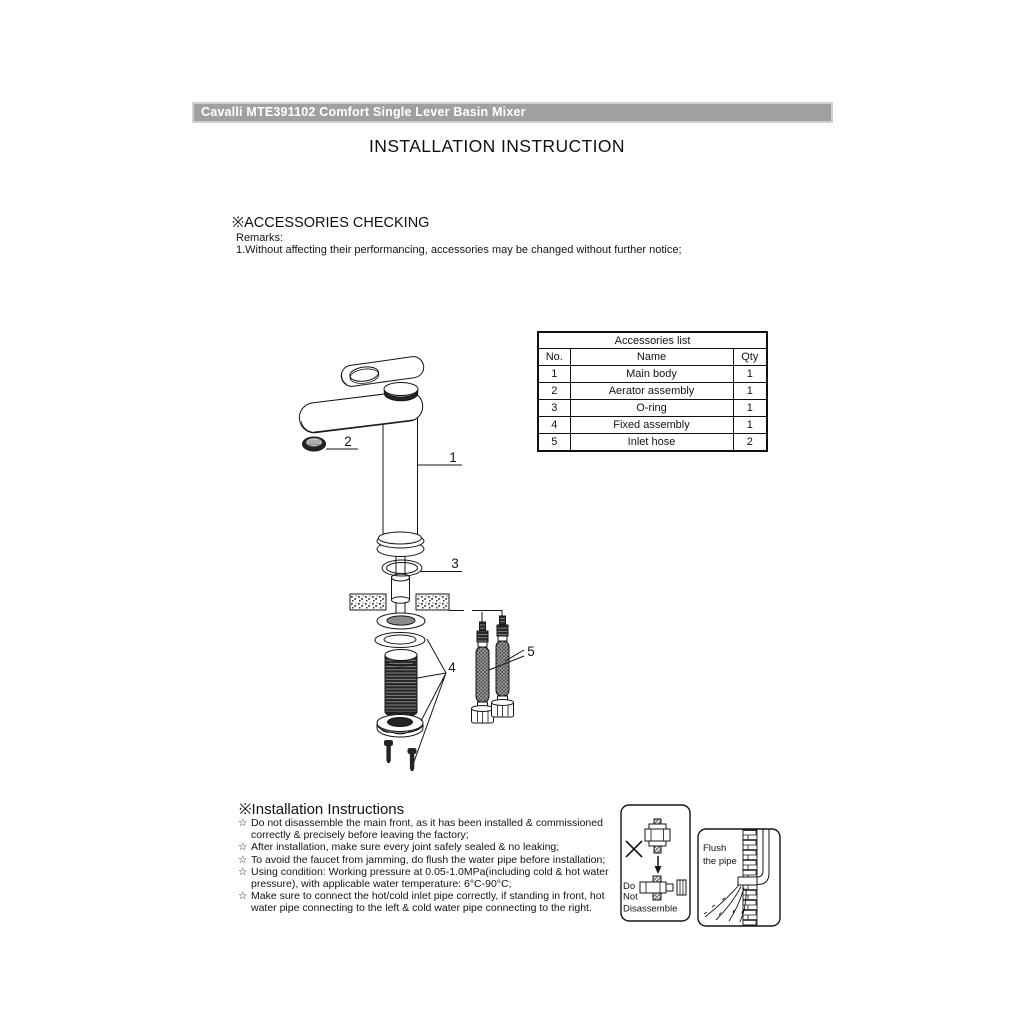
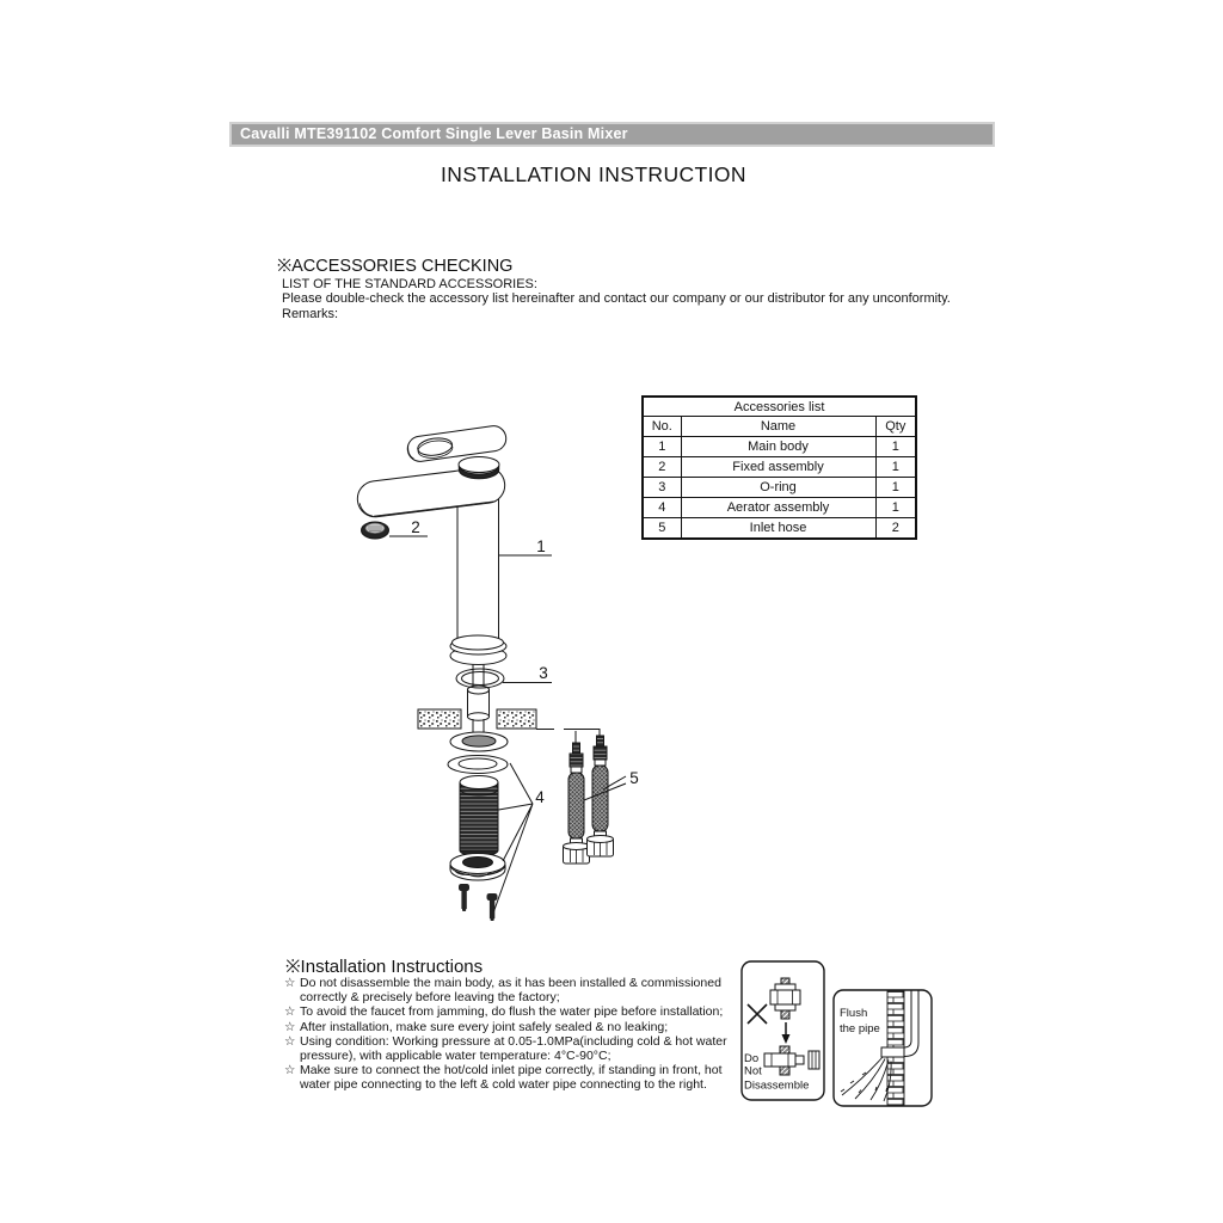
  Cavalli MTE391102 Comfort Single Lever Basin Mixer
  INSTALLATION INSTRUCTION
  ※ACCESSORIES CHECKING
+ LIST OF THE STANDARD ACCESSORIES:
+ Please double-check the accessory list hereinafter and contact our company or our distributor for any unconformity.
  Remarks:
- 1.Without affecting their performancing, accessories may be changed without further notice;
  Accessories list
  No.	Name	Qty
  1	Main body	1
- 2	Aerator assembly	1
+ 2	Fixed assembly	1
  3	O-ring	1
- 4	Fixed assembly	1
+ 4	Aerator assembly	1
  5	Inlet hose	2
  1
  2
  3
  4
  5
  ※Installation Instructions
  ☆
- Do not disassemble the main front, as it has been installed & commissioned correctly & precisely before leaving the factory;
+ Do not disassemble the main body, as it has been installed & commissioned correctly & precisely before leaving the factory;
  ☆
- After installation, make sure every joint safely sealed & no leaking;
+ To avoid the faucet from jamming, do flush the water pipe before installation;
  ☆
- To avoid the faucet from jamming, do flush the water pipe before installation;
+ After installation, make sure every joint safely sealed & no leaking;
  ☆
- Using condition: Working pressure at 0.05-1.0MPa(including cold & hot water pressure), with applicable water temperature: 6°C-90°C;
+ Using condition: Working pressure at 0.05-1.0MPa(including cold & hot water pressure), with applicable water temperature: 4°C-90°C;
  ☆
  Make sure to connect the hot/cold inlet pipe correctly, if standing in front, hot water pipe connecting to the left & cold water pipe connecting to the right.
  Do
  Not
  Disassemble
  Flush
  the pipe
